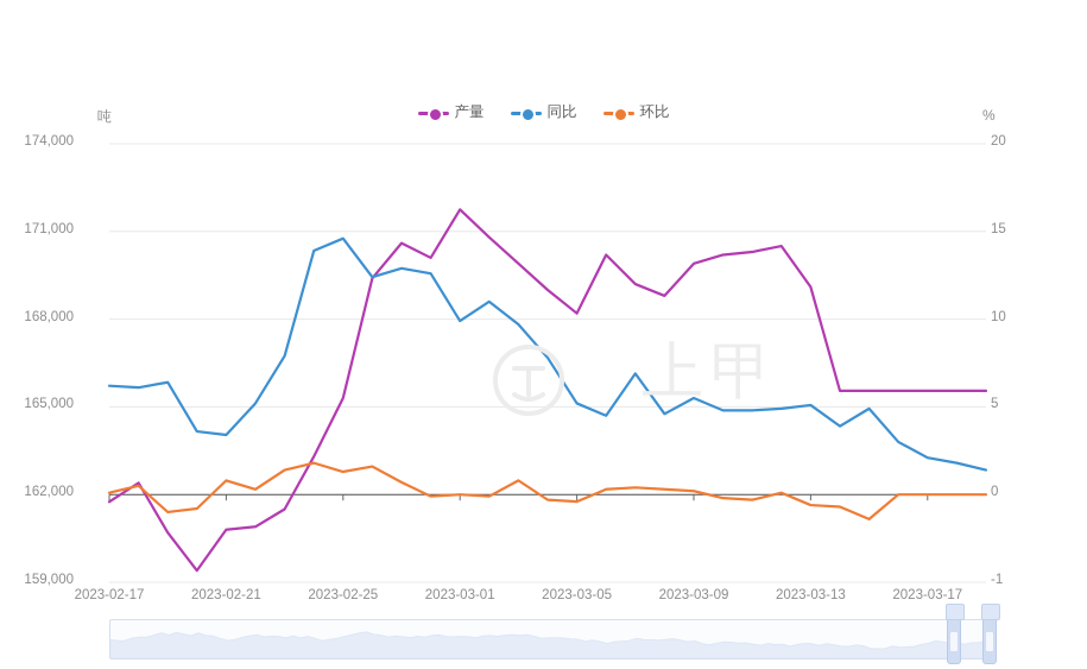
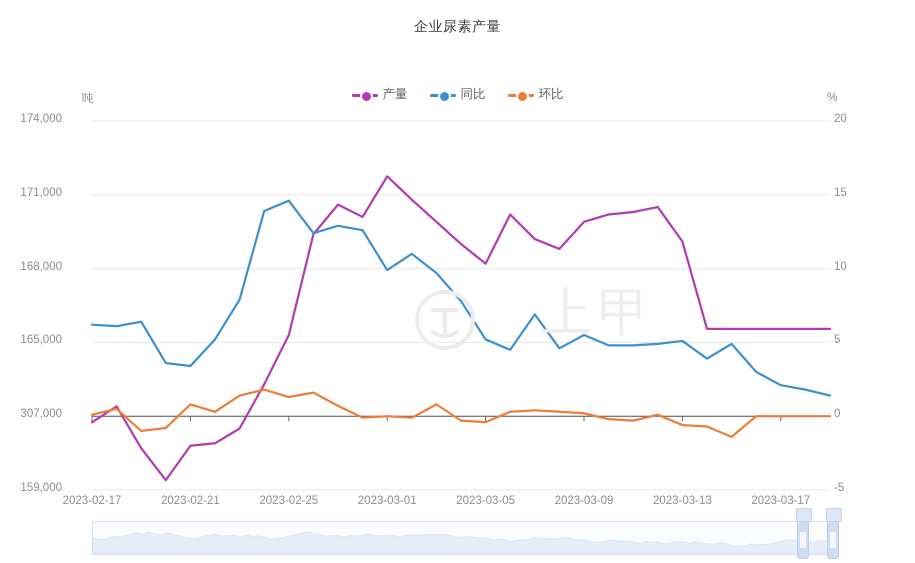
+ 企业尿素产量
  产量
  同比
  环比
  吨
  %
  174,000
  171,000
  168,000
  165,000
- 162,000
+ 307,000
  159,000
  20
  15
  10
  5
  0
- -1
+ -5
  2023-02-17
  2023-02-21
  2023-02-25
  2023-03-01
  2023-03-05
  2023-03-09
  2023-03-13
  2023-03-17
  上甲
